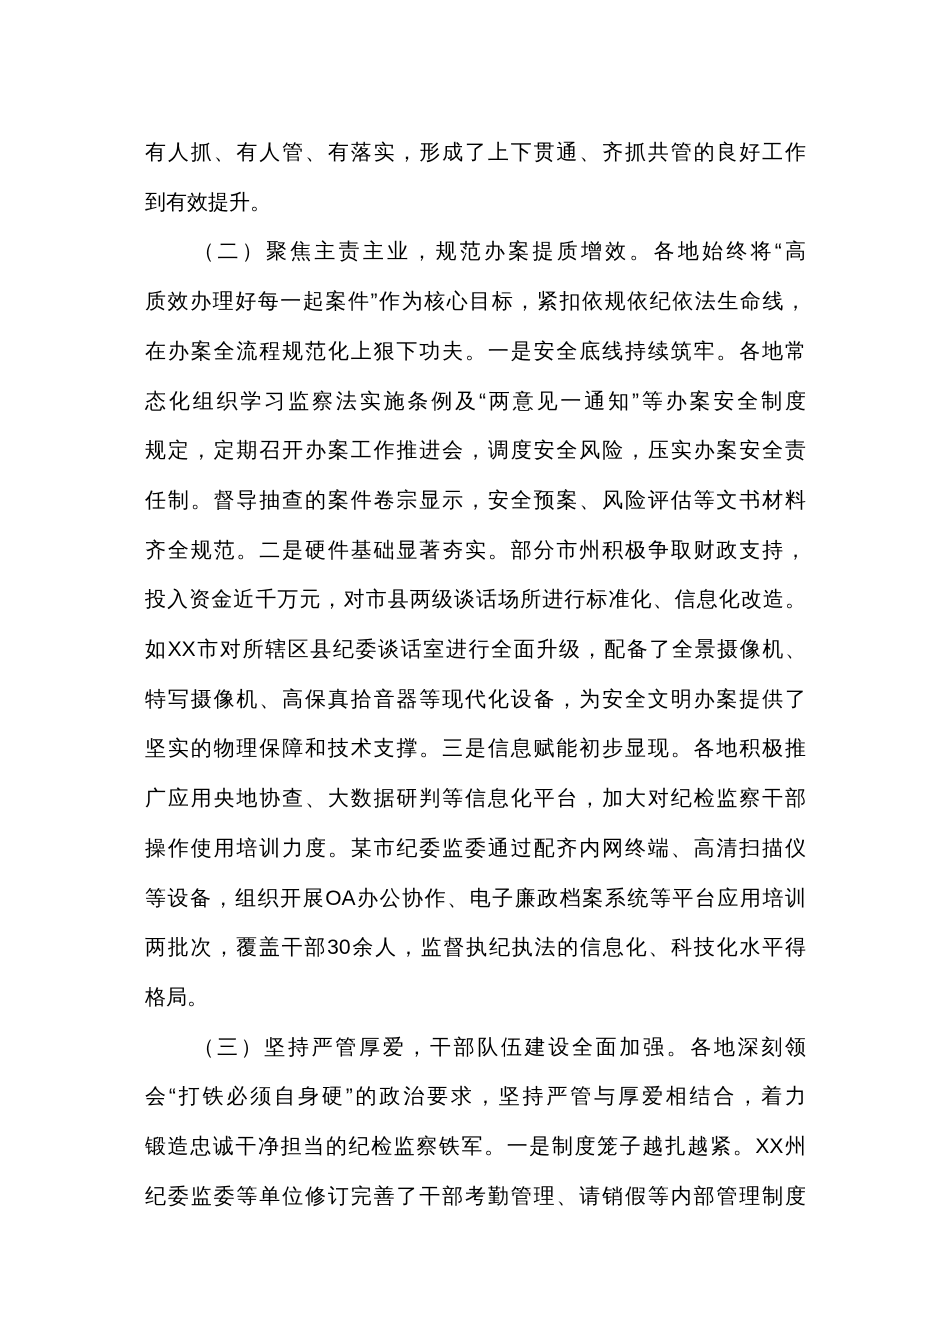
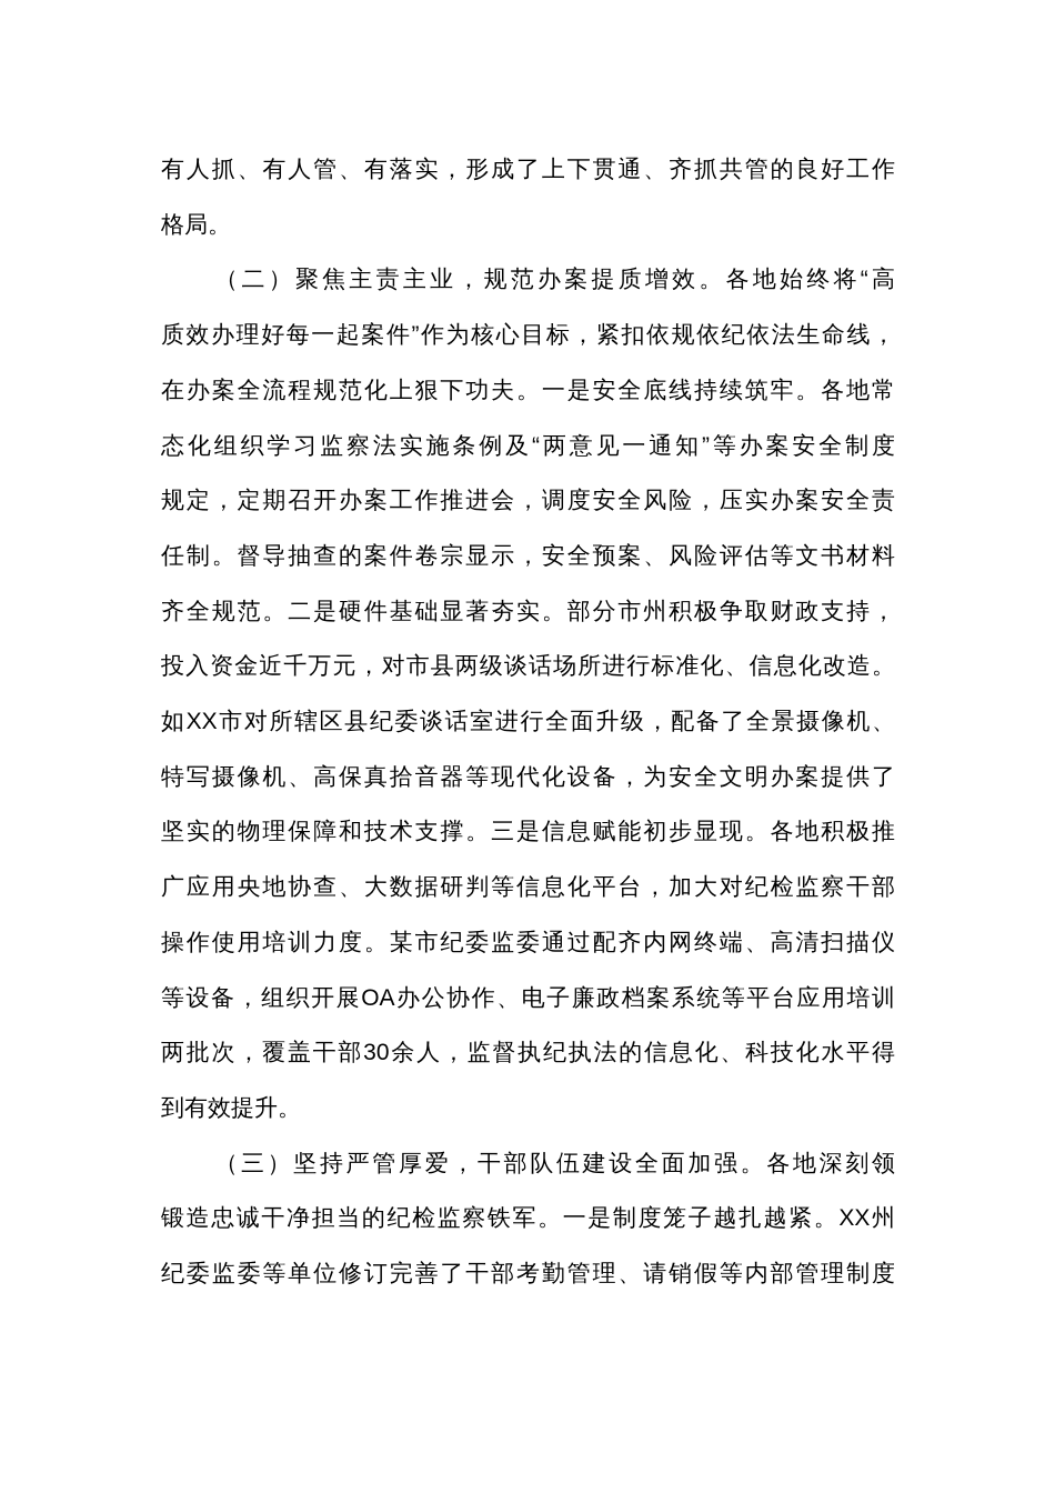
  有人抓、有人管、有落实，形成了上下贯通、齐抓共管的良好工作
- 到有效提升。
+ 格局。
  （二）聚焦主责主业，规范办案提质增效。各地始终将“高
  质效办理好每一起案件”作为核心目标，紧扣依规依纪依法生命线，
  在办案全流程规范化上狠下功夫。一是安全底线持续筑牢。各地常
  态化组织学习监察法实施条例及“两意见一通知”等办案安全制度
  规定，定期召开办案工作推进会，调度安全风险，压实办案安全责
  任制。督导抽查的案件卷宗显示，安全预案、风险评估等文书材料
  齐全规范。二是硬件基础显著夯实。部分市州积极争取财政支持，
  投入资金近千万元，对市县两级谈话场所进行标准化、信息化改造。
  如XX市对所辖区县纪委谈话室进行全面升级，配备了全景摄像机、
  特写摄像机、高保真拾音器等现代化设备，为安全文明办案提供了
  坚实的物理保障和技术支撑。三是信息赋能初步显现。各地积极推
  广应用央地协查、大数据研判等信息化平台，加大对纪检监察干部
  操作使用培训力度。某市纪委监委通过配齐内网终端、高清扫描仪
  等设备，组织开展OA办公协作、电子廉政档案系统等平台应用培训
  两批次，覆盖干部30余人，监督执纪执法的信息化、科技化水平得
- 格局。
+ 到有效提升。
  （三）坚持严管厚爱，干部队伍建设全面加强。各地深刻领
- 会“打铁必须自身硬”的政治要求，坚持严管与厚爱相结合，着力
  锻造忠诚干净担当的纪检监察铁军。一是制度笼子越扎越紧。XX州
  纪委监委等单位修订完善了干部考勤管理、请销假等内部管理制度
